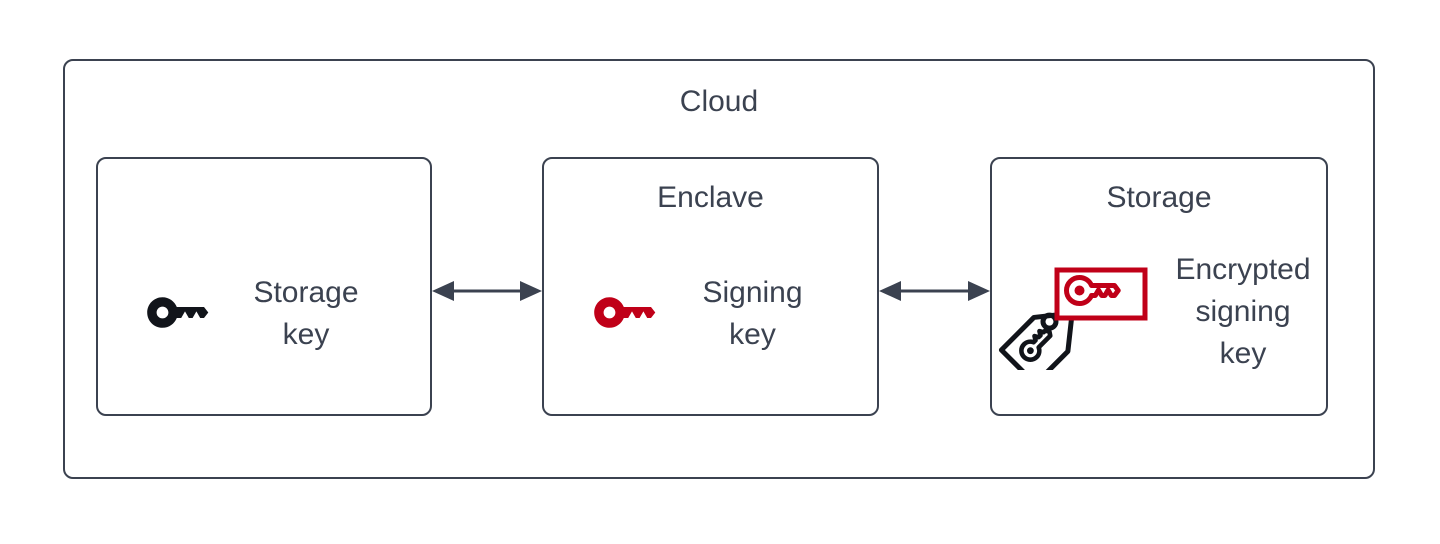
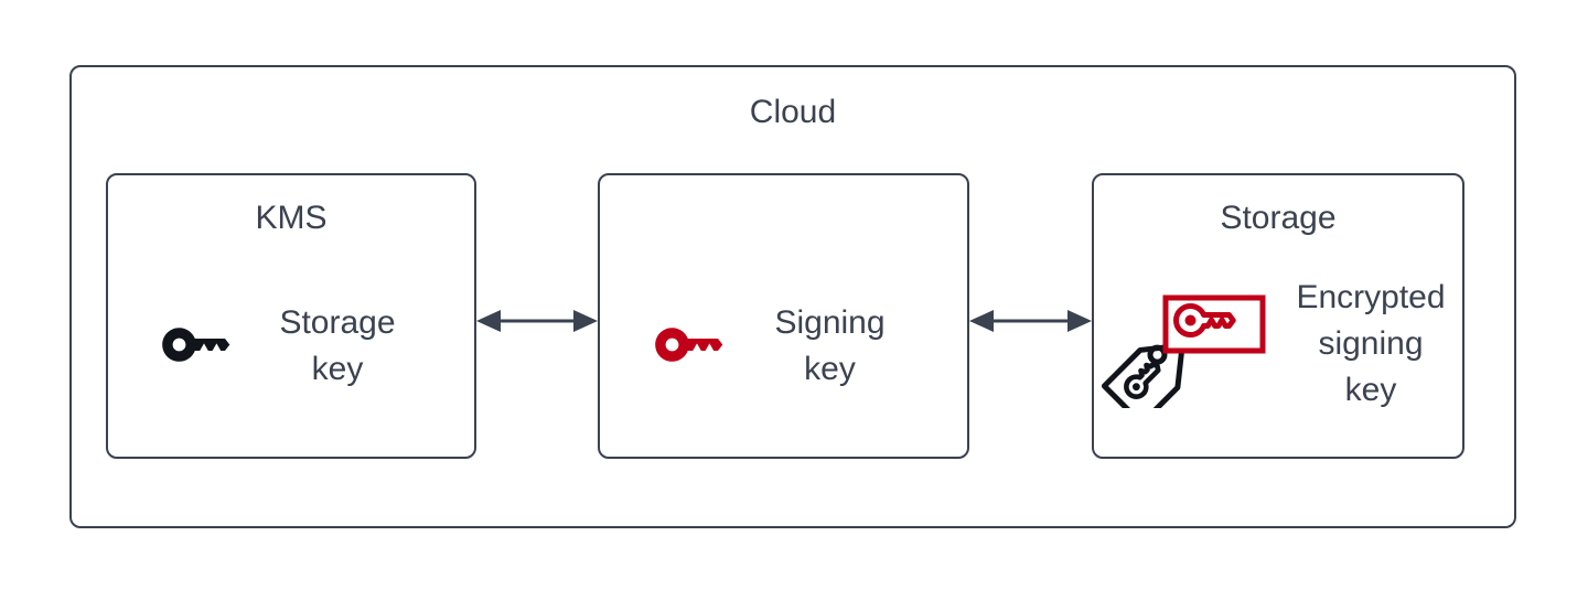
  Cloud
+ KMS
  Storage
  key
- Enclave
  Signing
  key
  Storage
  Encrypted
  signing
  key
